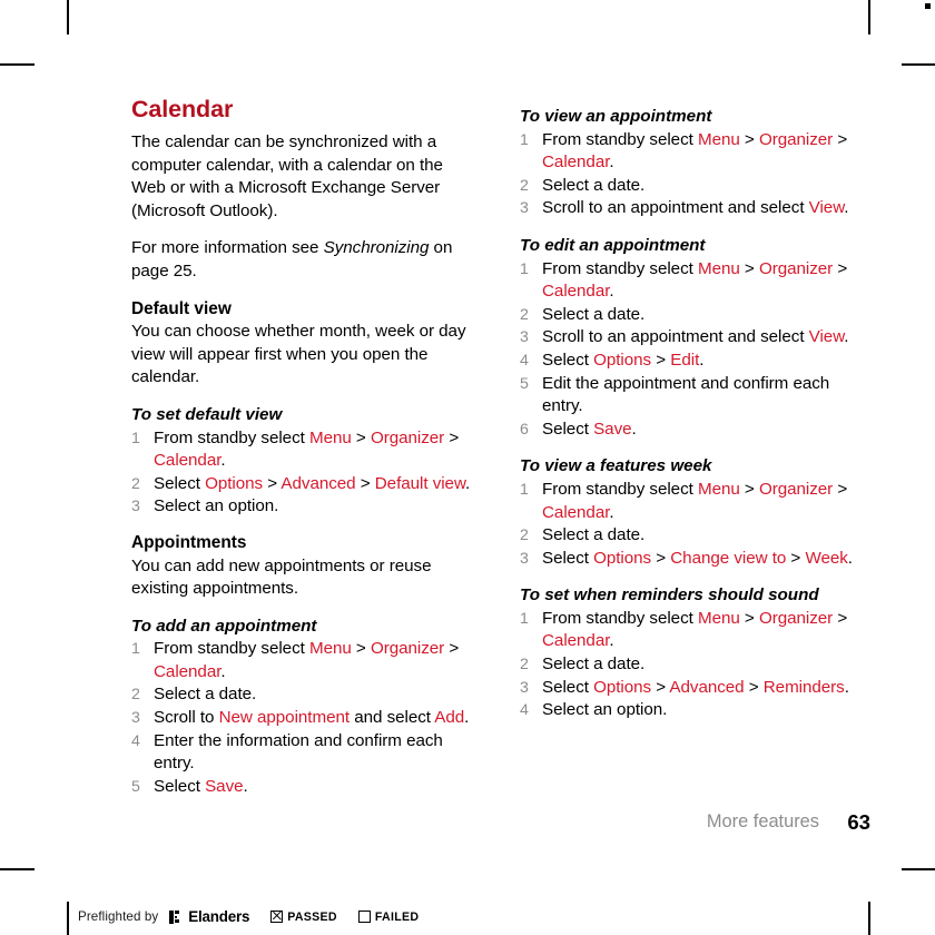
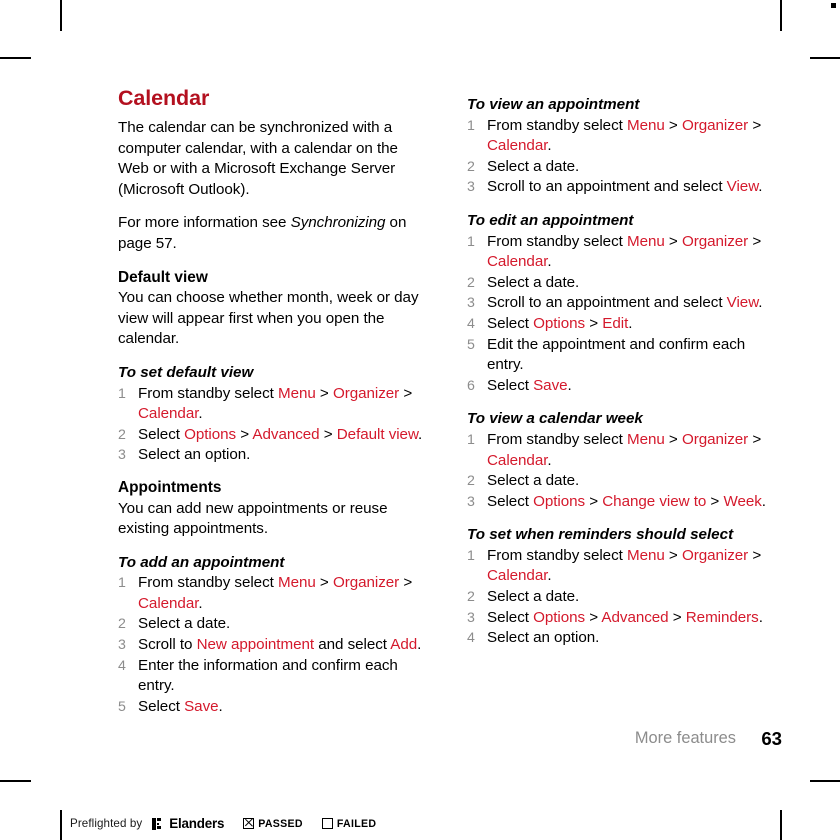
  Calendar
  The calendar can be synchronized with a computer calendar, with a calendar on the Web or with a Microsoft Exchange Server (Microsoft Outlook).
- For more information see Synchronizing on page 25.
+ For more information see Synchronizing on page 57.
  Default view
  You can choose whether month, week or day view will appear first when you open the calendar.
  To set default view
  1
  From standby select Menu > Organizer > Calendar.
  2
  Select Options > Advanced > Default view.
  3
  Select an option.
  Appointments
  You can add new appointments or reuse existing appointments.
  To add an appointment
  1
  From standby select Menu > Organizer > Calendar.
  2
  Select a date.
  3
  Scroll to New appointment and select Add.
  4
  Enter the information and confirm each entry.
  5
  Select Save.
  To view an appointment
  1
  From standby select Menu > Organizer > Calendar.
  2
  Select a date.
  3
  Scroll to an appointment and select View.
  To edit an appointment
  1
  From standby select Menu > Organizer > Calendar.
  2
  Select a date.
  3
  Scroll to an appointment and select View.
  4
  Select Options > Edit.
  5
  Edit the appointment and confirm each entry.
  6
  Select Save.
- To view a features week
+ To view a calendar week
  1
  From standby select Menu > Organizer > Calendar.
  2
  Select a date.
  3
  Select Options > Change view to > Week.
- To set when reminders should sound
+ To set when reminders should select
  1
  From standby select Menu > Organizer > Calendar.
  2
  Select a date.
  3
  Select Options > Advanced > Reminders.
  4
  Select an option.
  More features
  63
  Preflighted by
  Elanders
  PASSED
  FAILED
